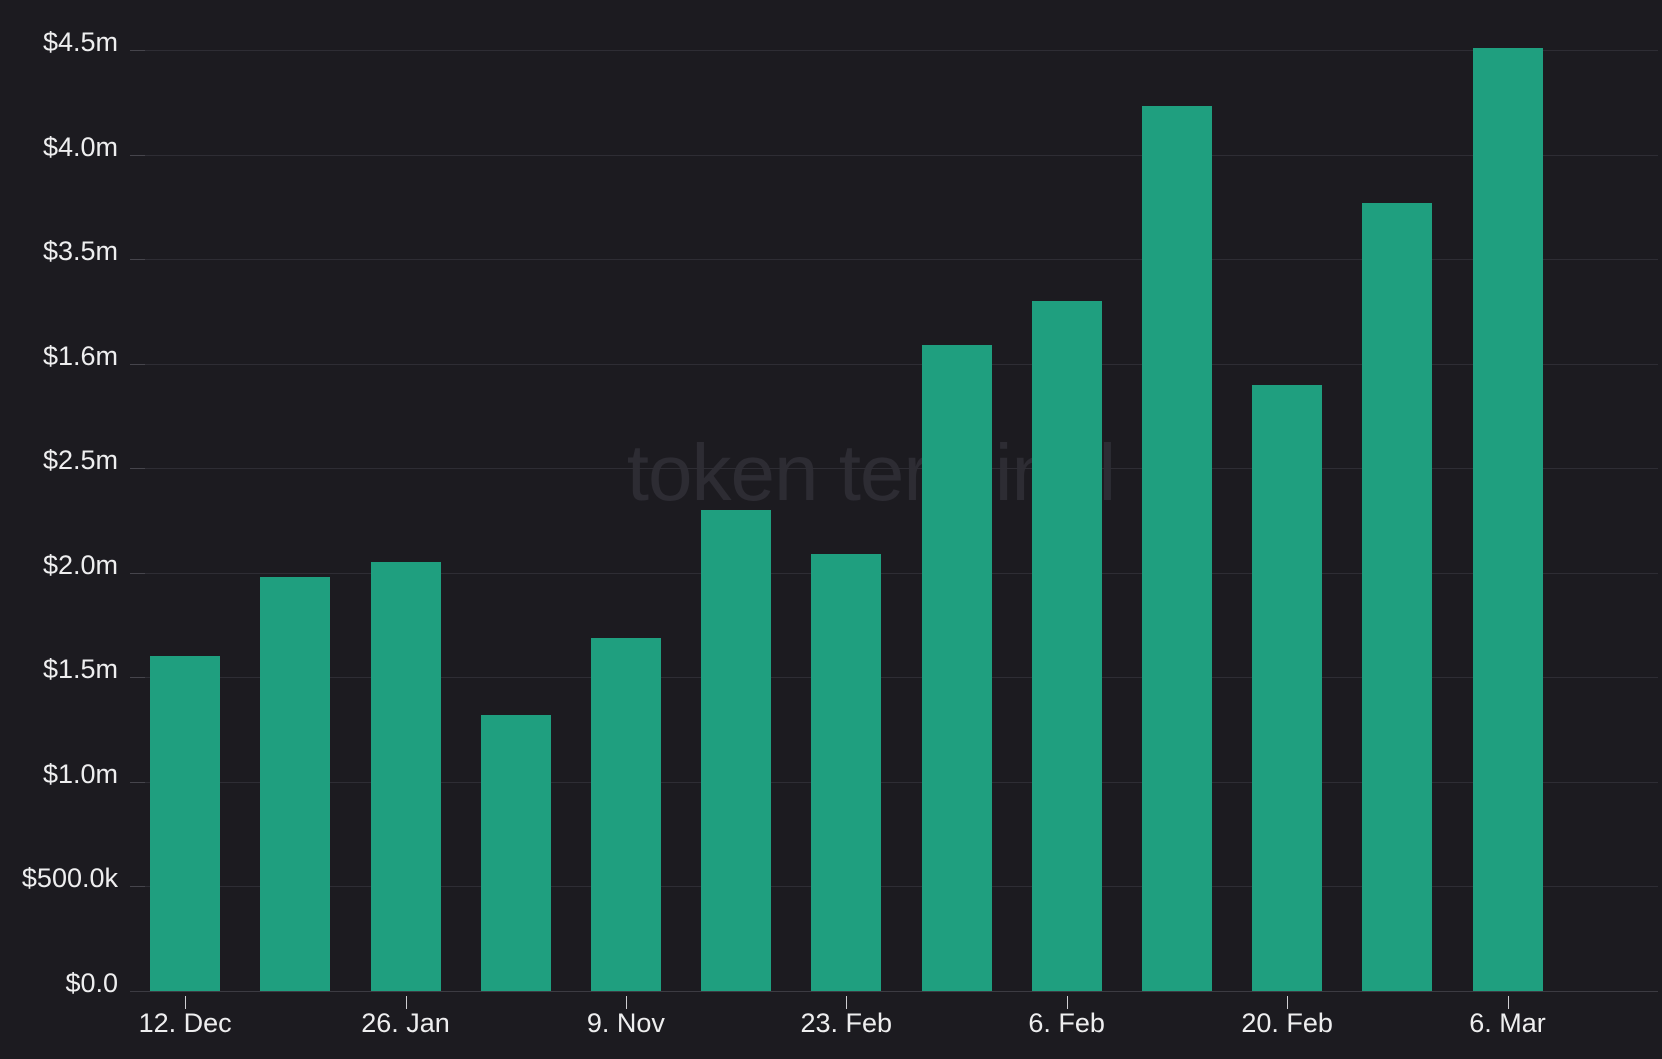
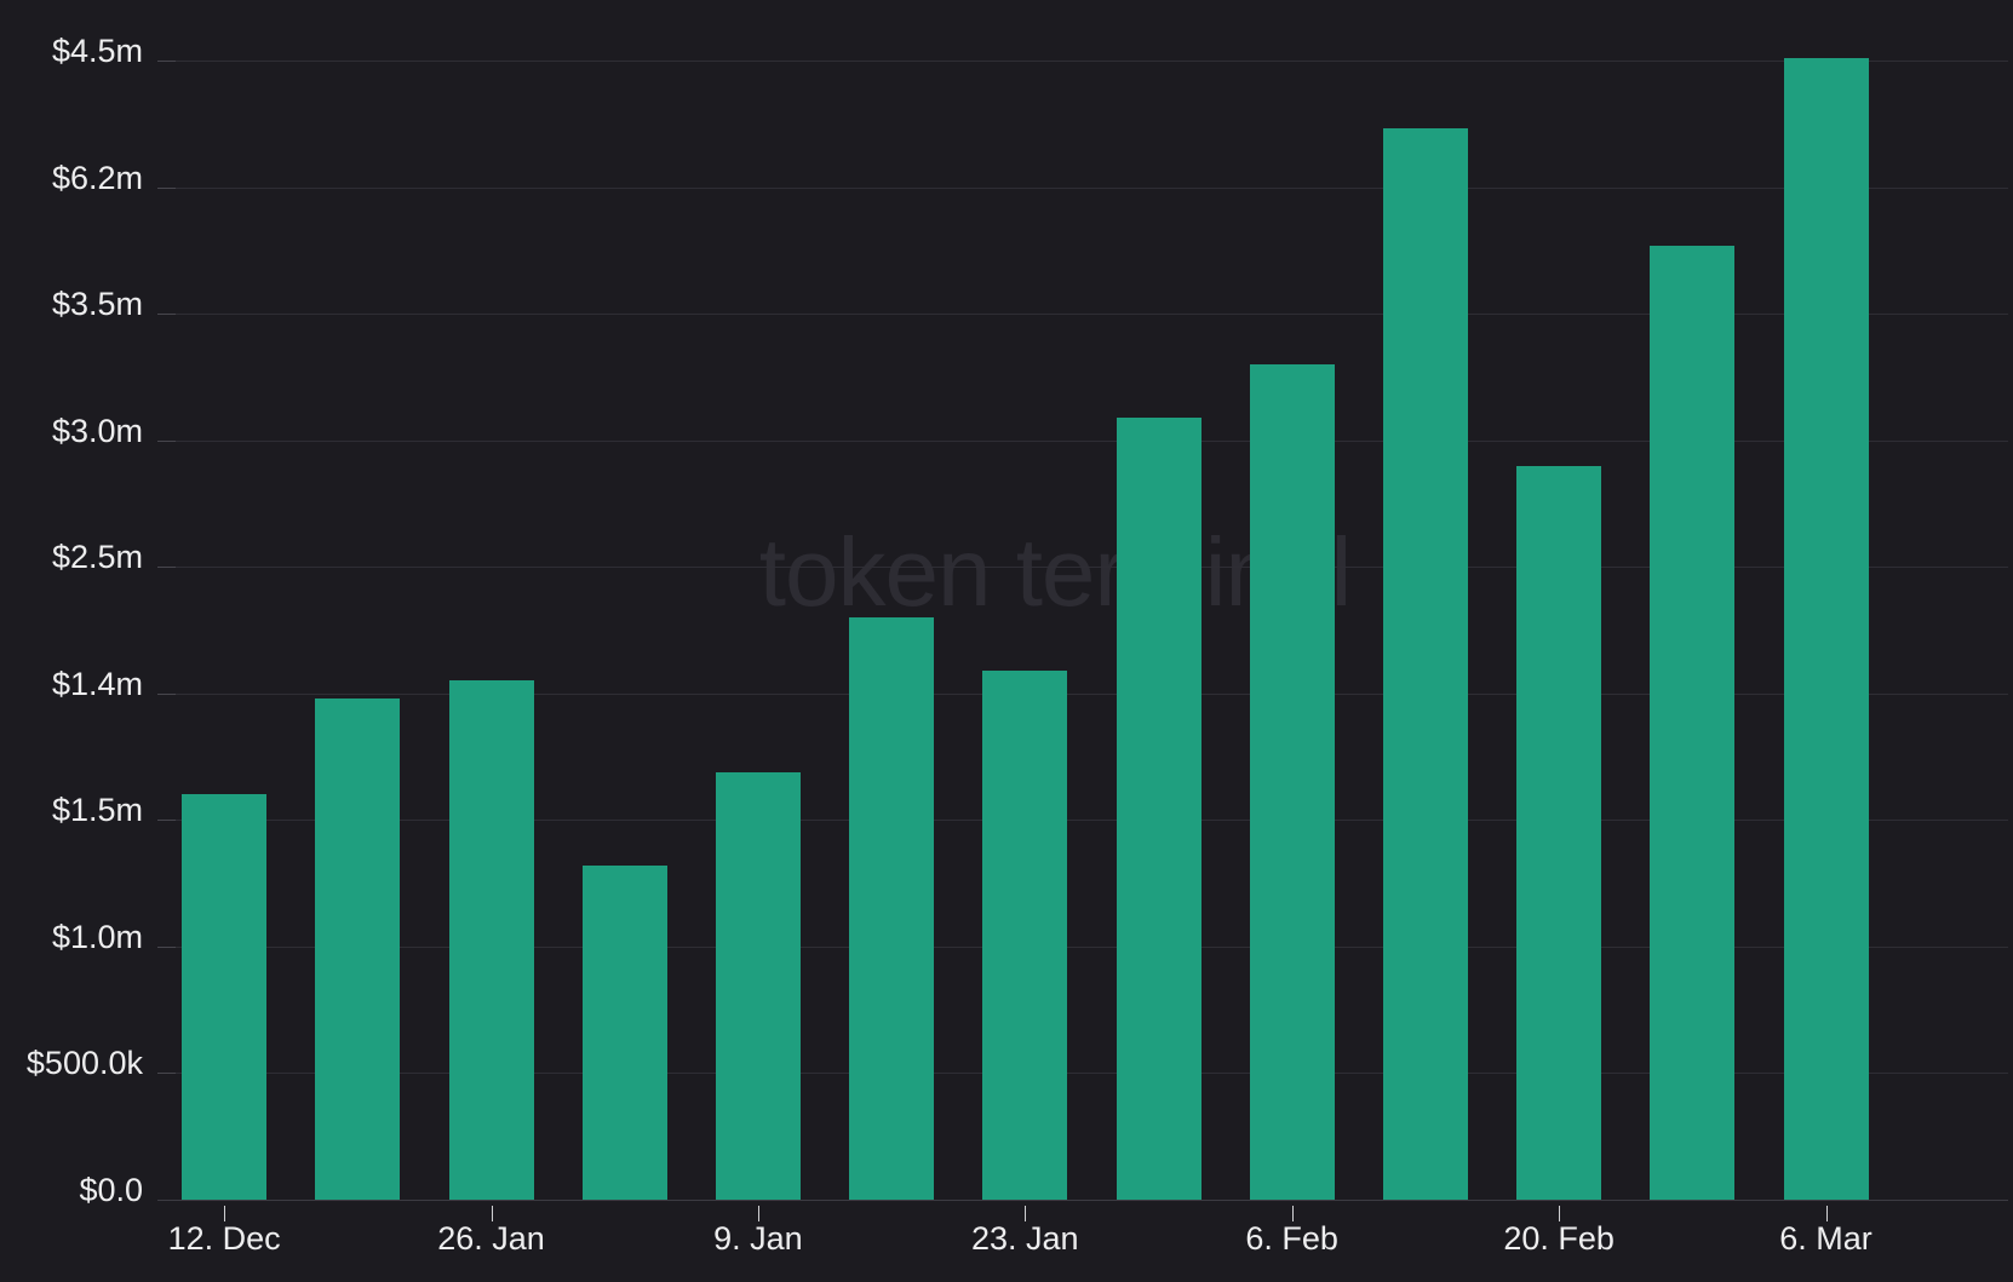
  token teril
  $0.0
  $500.0k
  $1.0m
  $1.5m
- $2.0m
+ $1.4m
  $2.5m
- $1.6m
+ $3.0m
  $3.5m
- $4.0m
+ $6.2m
  $4.5m
  12. Dec
  26. Jan
- 9. Nov
+ 9. Jan
- 23. Feb
+ 23. Jan
  6. Feb
  20. Feb
  6. Mar
